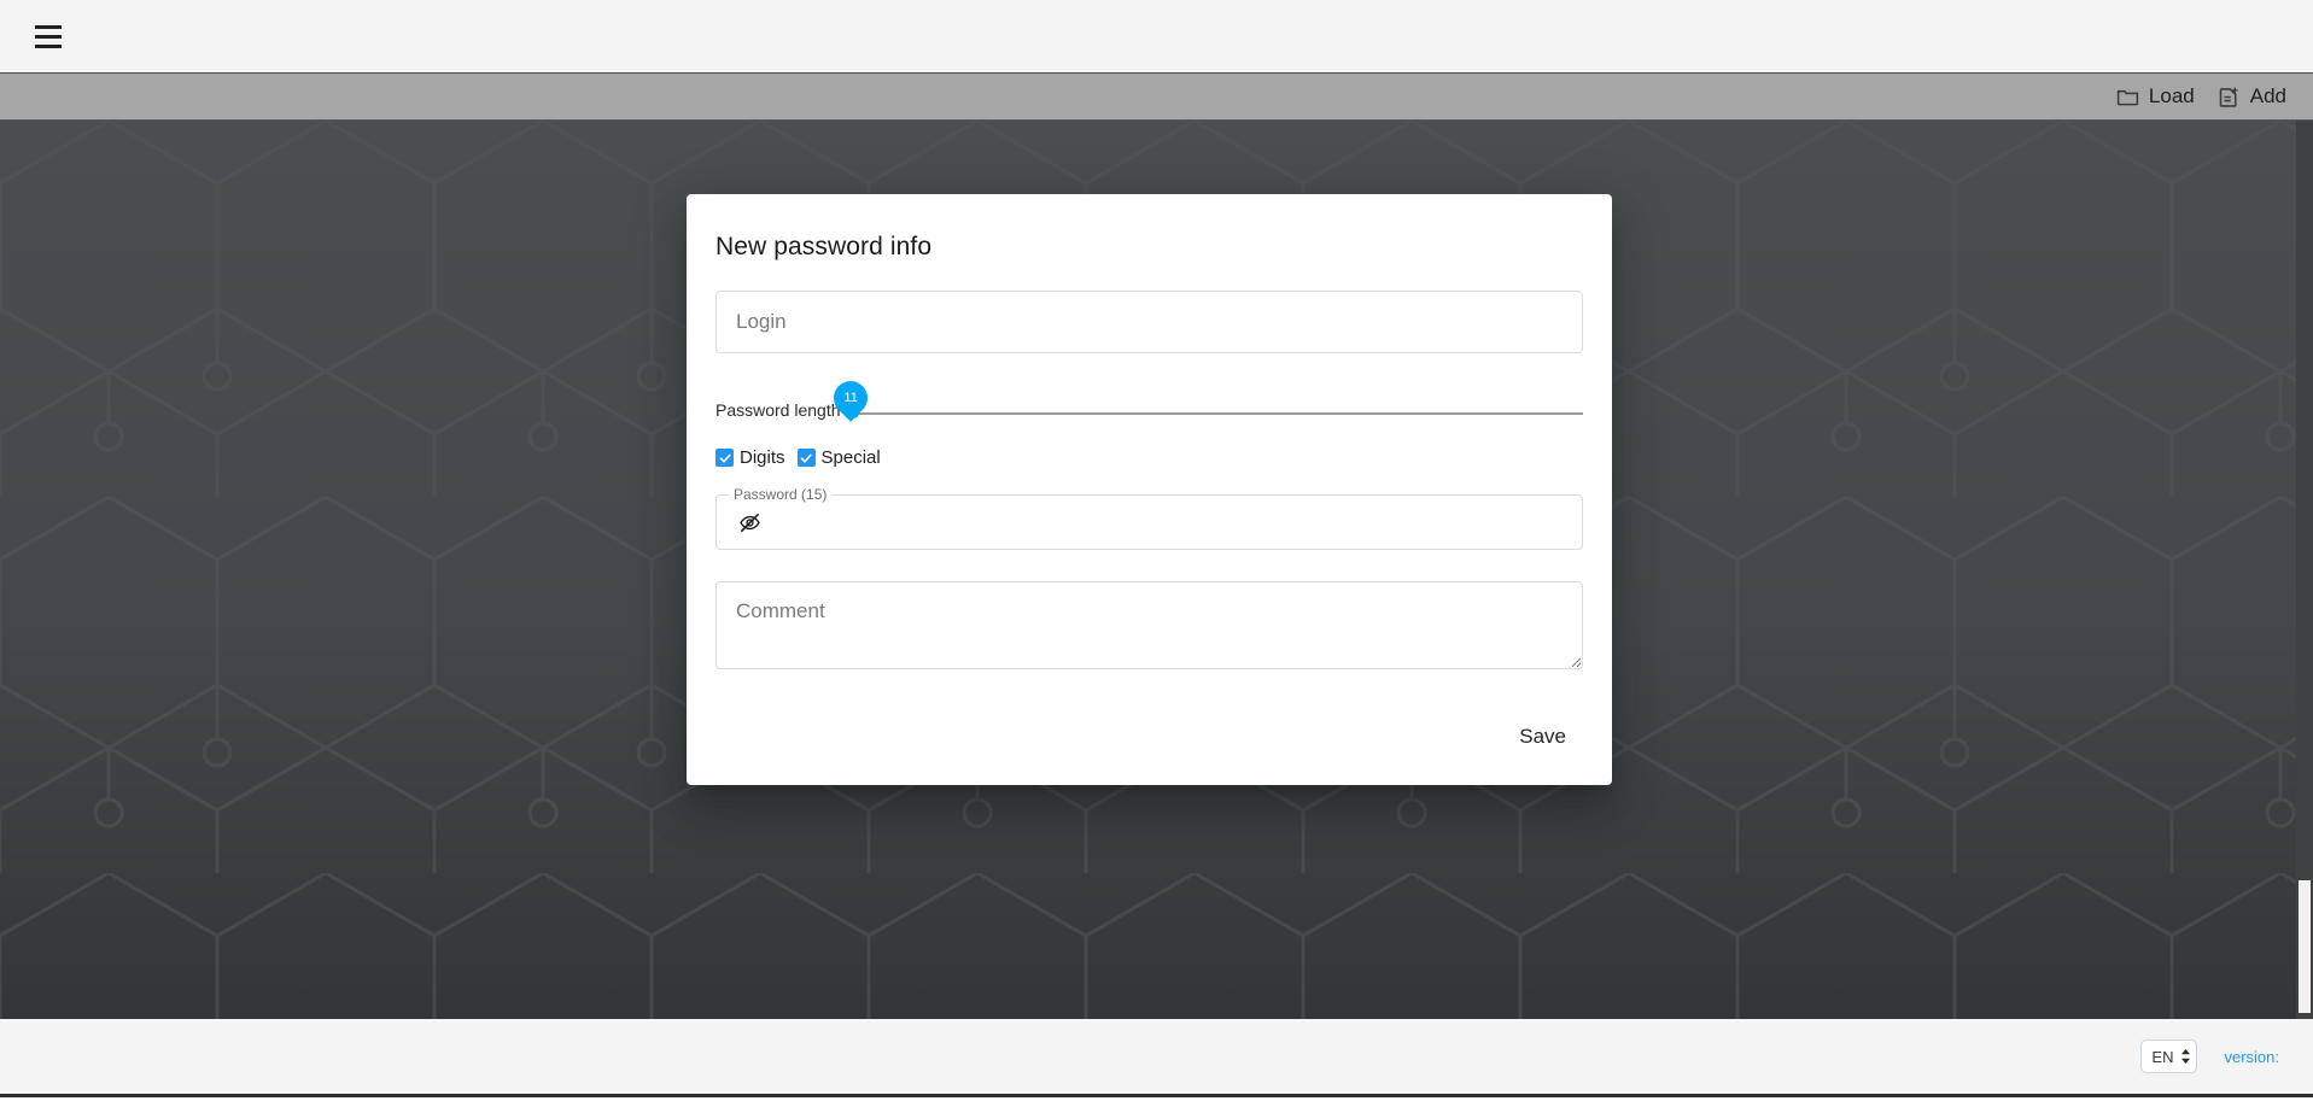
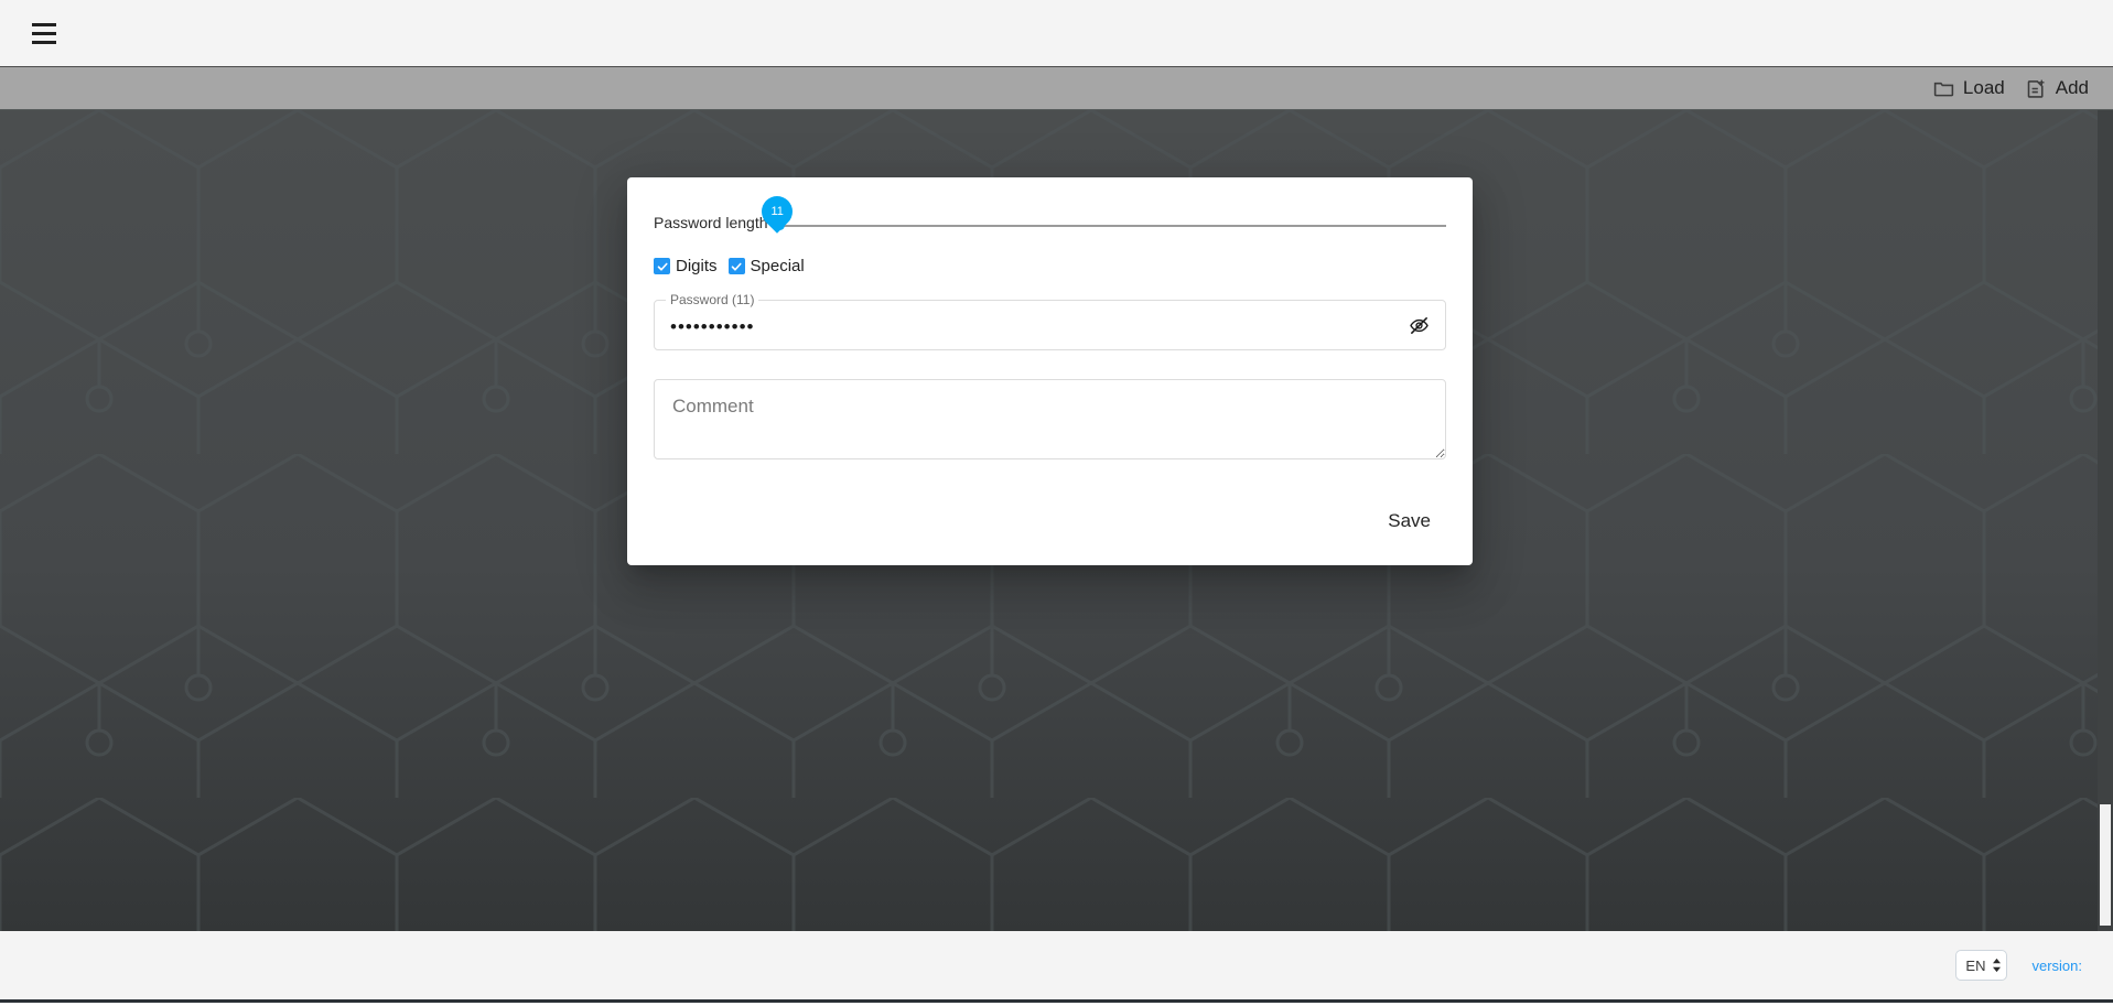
  Load
  Add
- New password info
- Login
  Password length
  Digits
  Special
- Password (15)
+ Password (11)
+ •••••••••••
  Comment
  Save
  EN
  version:
